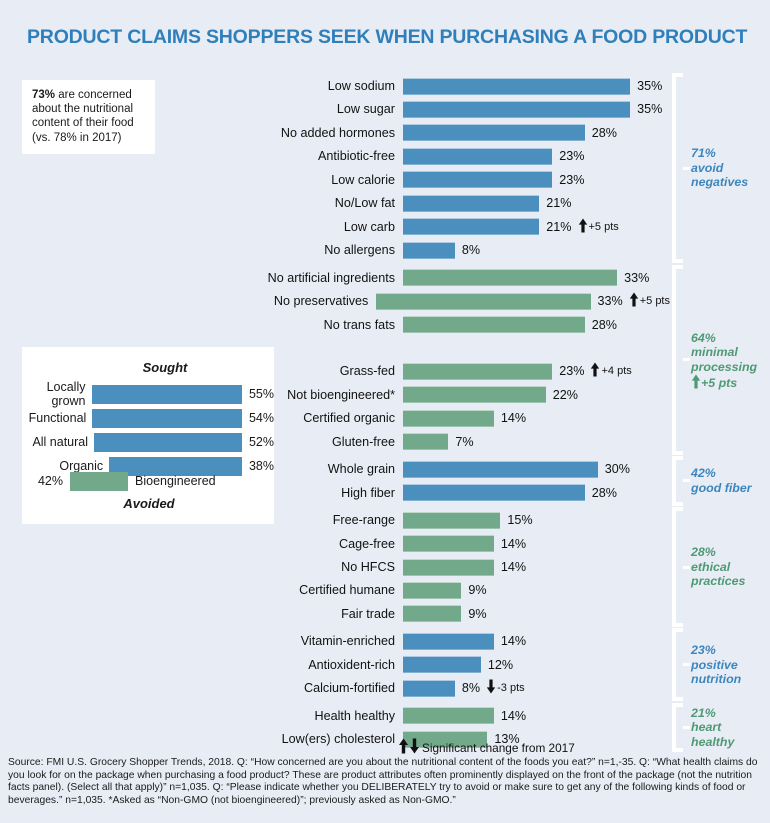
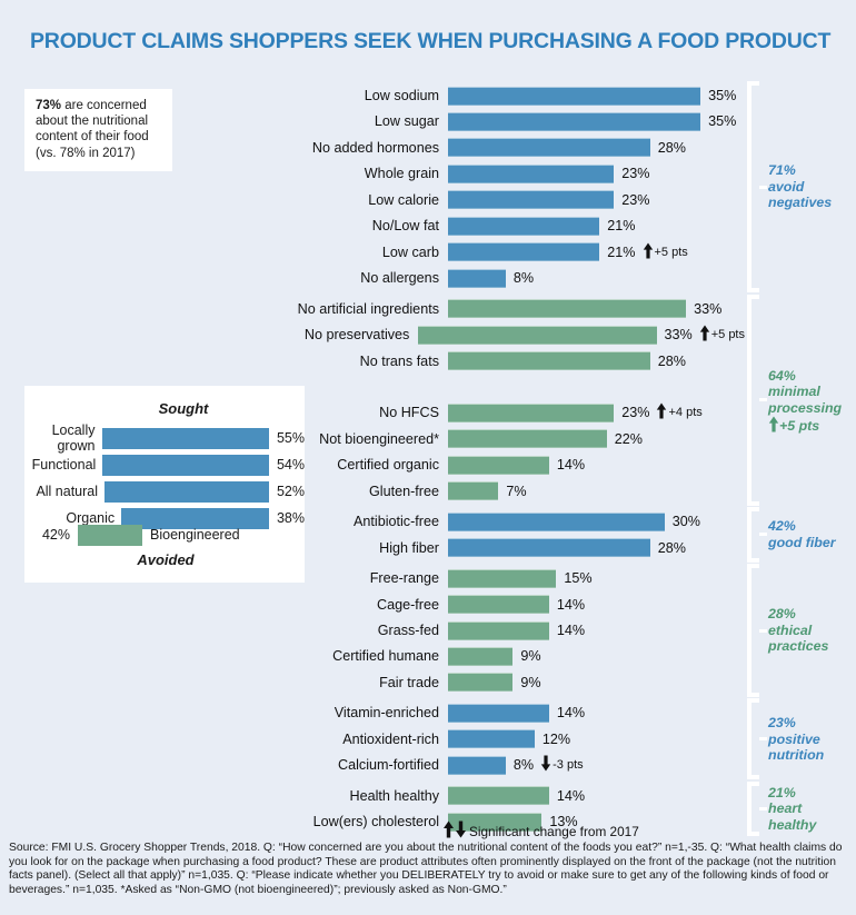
  PRODUCT CLAIMS SHOPPERS SEEK WHEN PURCHASING A FOOD PRODUCT
  73% are concerned about the nutritional content of their food (vs. 78% in 2017)
  Sought
  Locally grown
  55%
  Functional
  54%
  All natural
  52%
  Organic
  38%
  42%
  Bioengineered
  Avoided
  Low sodium
  35%
  Low sugar
  35%
  No added hormones
  28%
- Antibiotic-free
+ Whole grain
  23%
  Low calorie
  23%
  No/Low fat
  21%
  Low carb
  21%
  +5 pts
  No allergens
  8%
  No artificial ingredients
  33%
  No preservatives
  33%
  +5 pts
  No trans fats
  28%
- Grass-fed
+ No HFCS
  23%
  +4 pts
  Not bioengineered*
  22%
  Certified organic
  14%
  Gluten-free
  7%
- Whole grain
+ Antibiotic-free
  30%
  High fiber
  28%
  Free-range
  15%
  Cage-free
  14%
- No HFCS
+ Grass-fed
  14%
  Certified humane
  9%
  Fair trade
  9%
  Vitamin-enriched
  14%
  Antioxident-rich
  12%
  Calcium-fortified
  8%
  -3 pts
  Health healthy
  14%
  Low(ers) cholesterol
  13%
  71%
  avoid
  negatives
  64%
  minimal
  processing
  +5 pts
  42%
  good fiber
  28%
  ethical
  practices
  23%
  positive
  nutrition
  21%
  heart
  healthy
  Significant change from 2017
  Source: FMI U.S. Grocery Shopper Trends, 2018. Q: “How concerned are you about the nutritional content of the foods you eat?” n=1,-35. Q: “What health claims do you look for on the package when purchasing a food product? These are product attributes often prominently displayed on the front of the package (not the nutrition facts panel). (Select all that apply)” n=1,035. Q: “Please indicate whether you DELIBERATELY try to avoid or make sure to get any of the following kinds of food or beverages.” n=1,035. *Asked as “Non-GMO (not bioengineered)”; previously asked as Non-GMO.”
